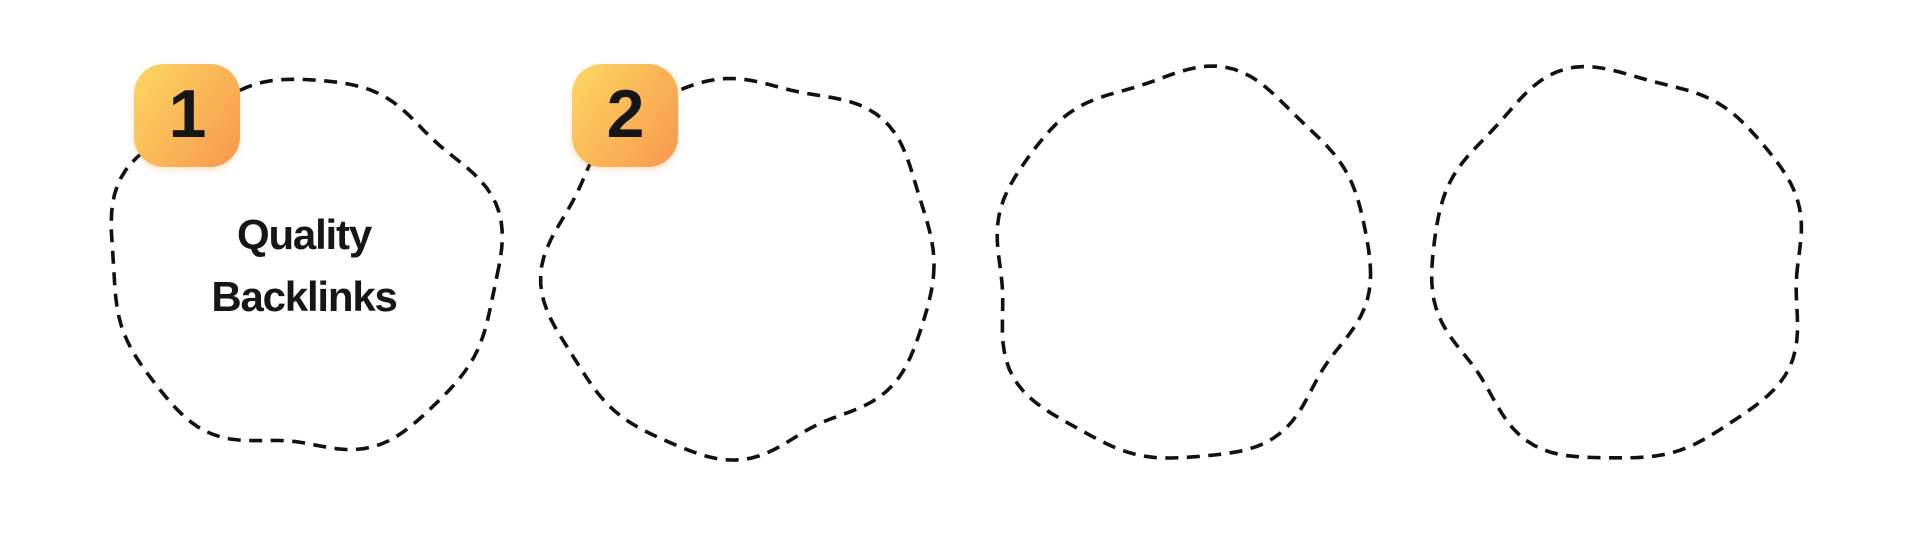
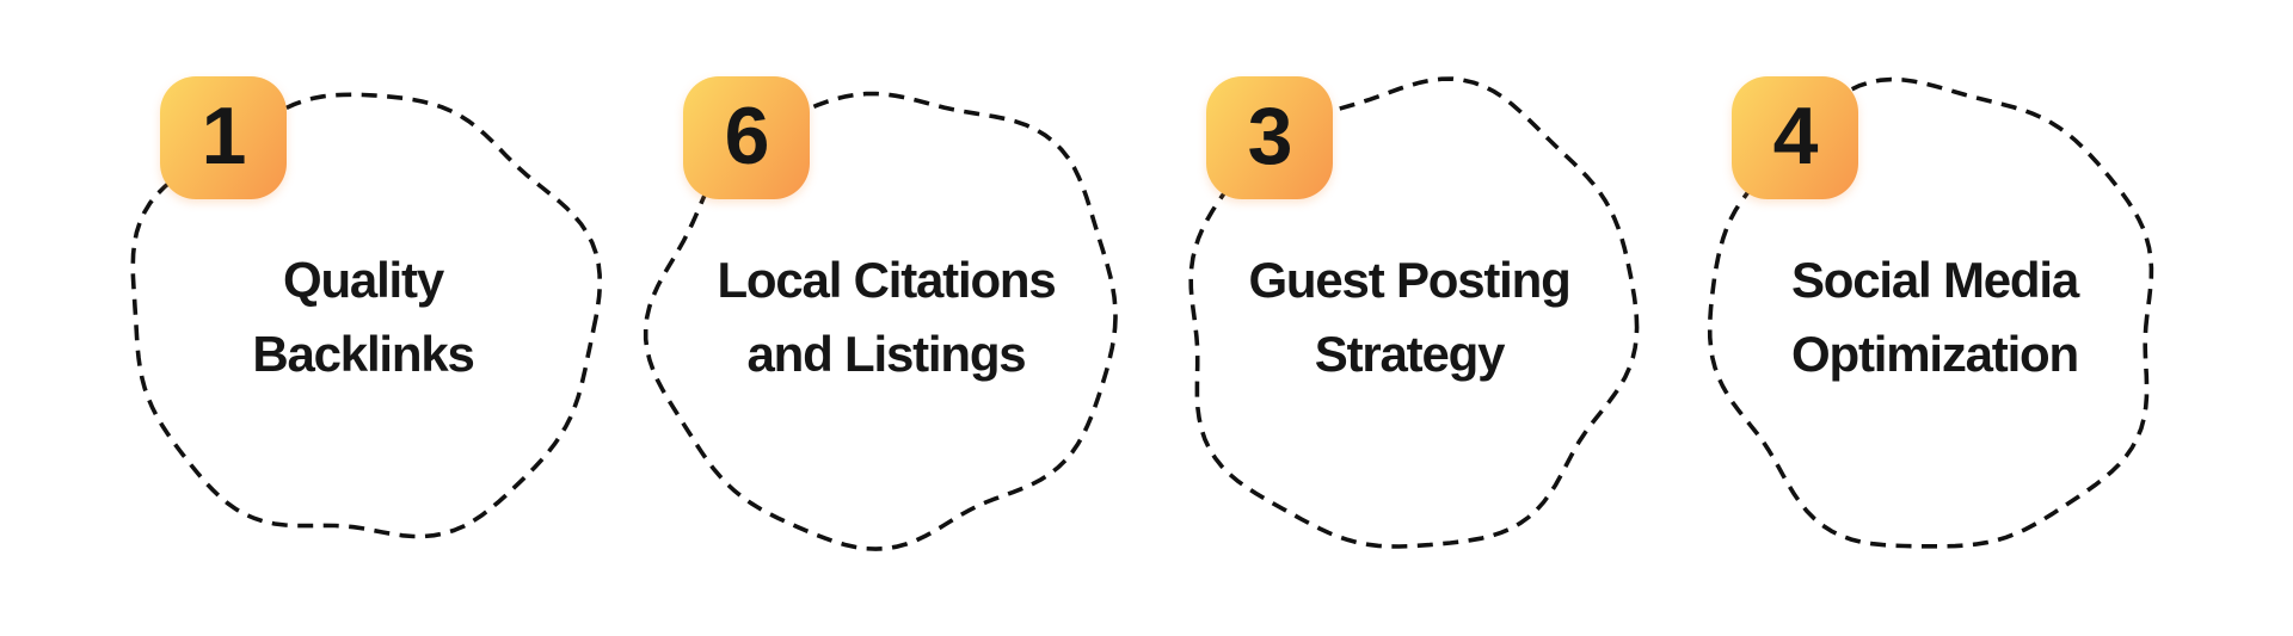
  1
  Quality
  Backlinks
- 2
+ 6
+ Local Citations
+ and Listings
+ 3
+ Guest Posting
+ Strategy
+ 4
+ Social Media
+ Optimization
